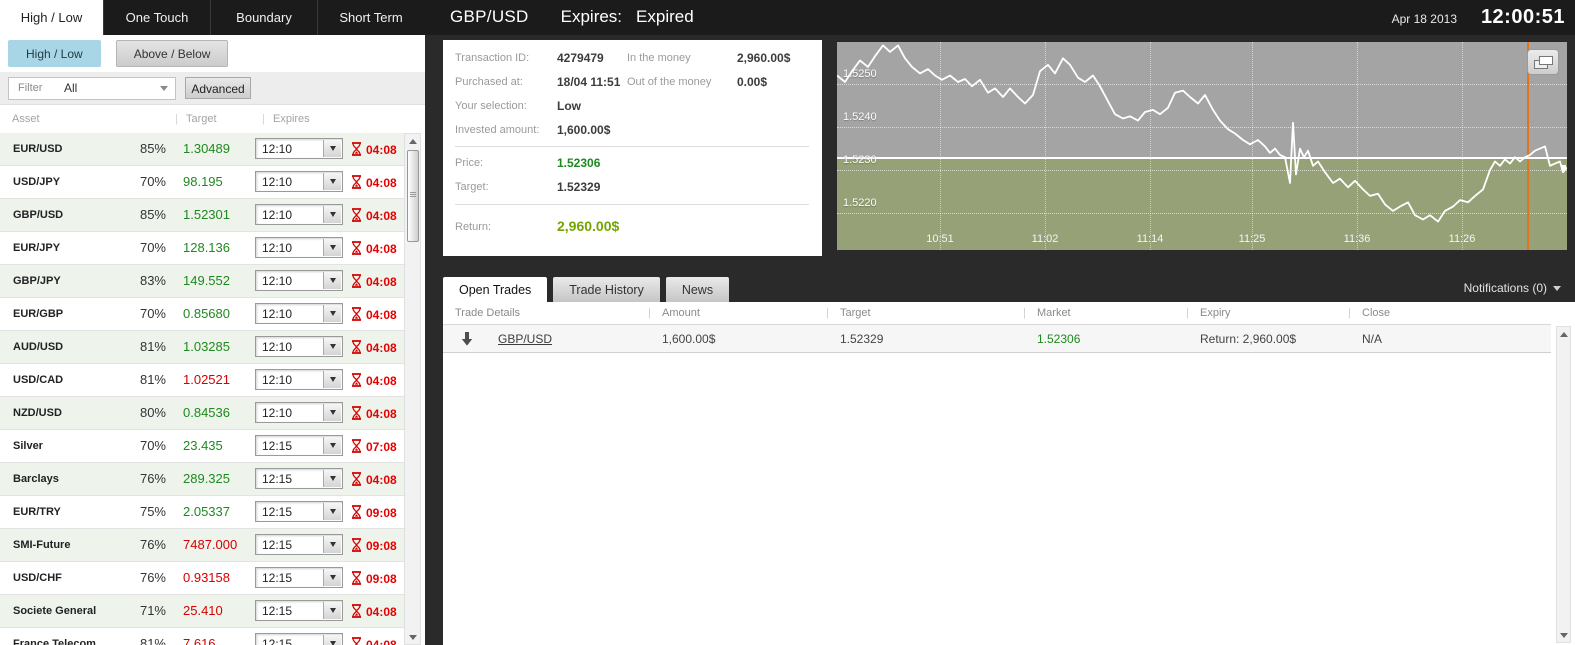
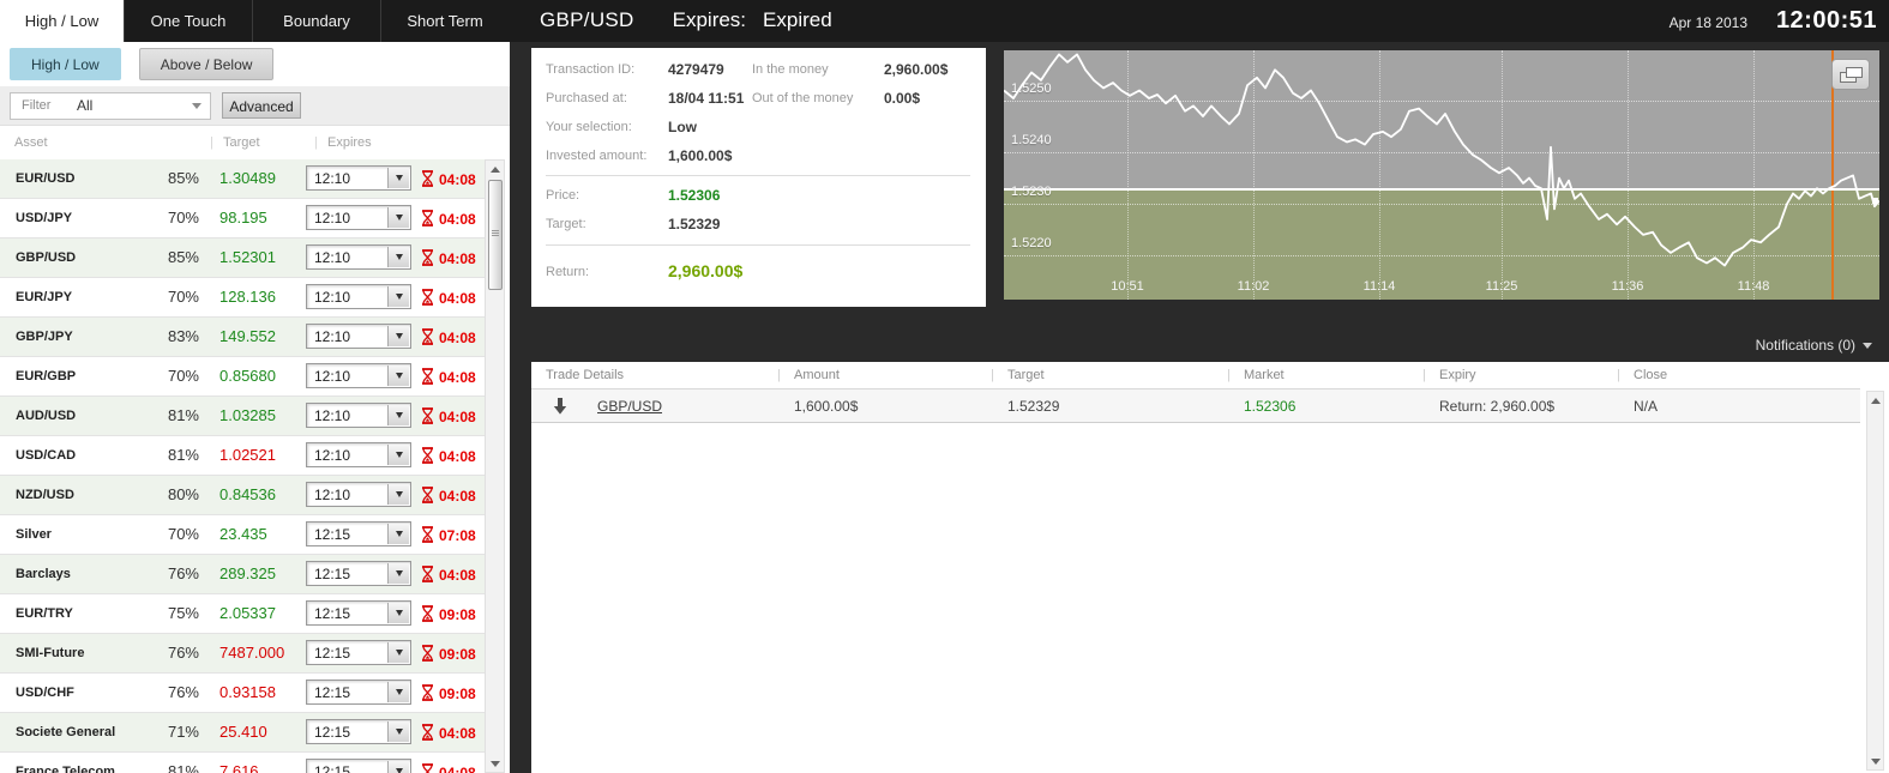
  High / Low
  One Touch
  Boundary
  Short Term
  GBP/USD
  Expires:
  Expired
  Apr 18 2013
  12:00:51
  High / Low
  Above / Below
  Filter
  All
  Advanced
  Asset
  |
  Target
  |
  Expires
  EUR/USD
  85%
  1.30489
  12:10
  04:08
  USD/JPY
  70%
  98.195
  12:10
  04:08
  GBP/USD
  85%
  1.52301
  12:10
  04:08
  EUR/JPY
  70%
  128.136
  12:10
  04:08
  GBP/JPY
  83%
  149.552
  12:10
  04:08
  EUR/GBP
  70%
  0.85680
  12:10
  04:08
  AUD/USD
  81%
  1.03285
  12:10
  04:08
  USD/CAD
  81%
  1.02521
  12:10
  04:08
  NZD/USD
  80%
  0.84536
  12:10
  04:08
  Silver
  70%
  23.435
  12:15
  07:08
  Barclays
  76%
  289.325
  12:15
  04:08
  EUR/TRY
  75%
  2.05337
  12:15
  09:08
  SMI-Future
  76%
  7487.000
  12:15
  09:08
  USD/CHF
  76%
  0.93158
  12:15
  09:08
  Societe General
  71%
  25.410
  12:15
  04:08
  France Telecom
  81%
  7.616
  12:15
  Transaction ID:
  4279479
  In the money
  2,960.00$
  Purchased at:
  18/04 11:51
  Out of the money
  0.00$
  Your selection:
  Low
  Invested amount:
  1,600.00$
  Price:
  1.52306
  Target:
  1.52329
  Return:
  2,960.00$
  15250
  1.5240
  1.5230
  1.5220
  10:51
  11:02
  11:14
  11:25
  11:36
- 11:26
+ 11:48
- Open Trades
- Trade History
- News
  Notifications (0)
  Trade Details
  |
  Amount
  |
  Target
  |
  Market
  |
  Expiry
  |
  Close
  GBP/USD
  1,600.00$
  1.52329
  1.52306
  Return: 2,960.00$
  N/A
